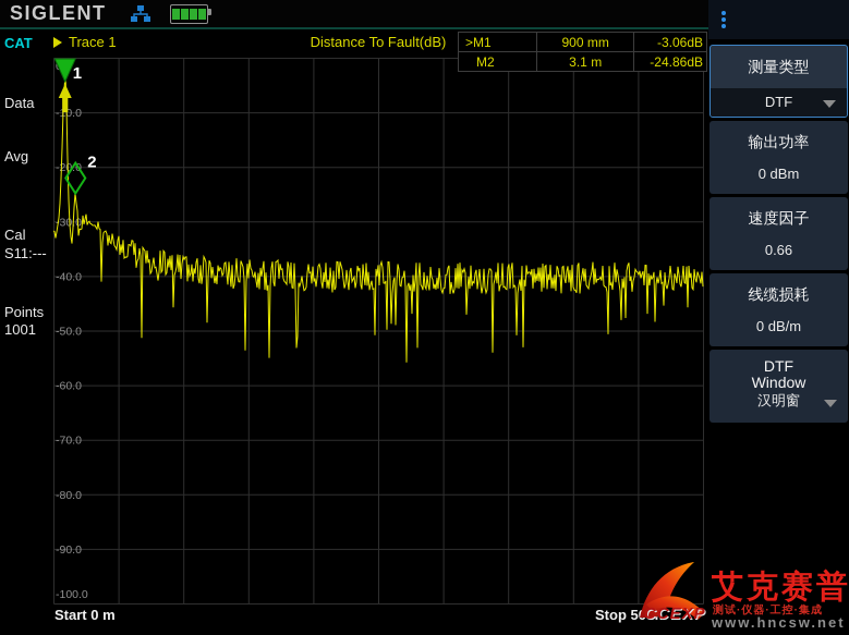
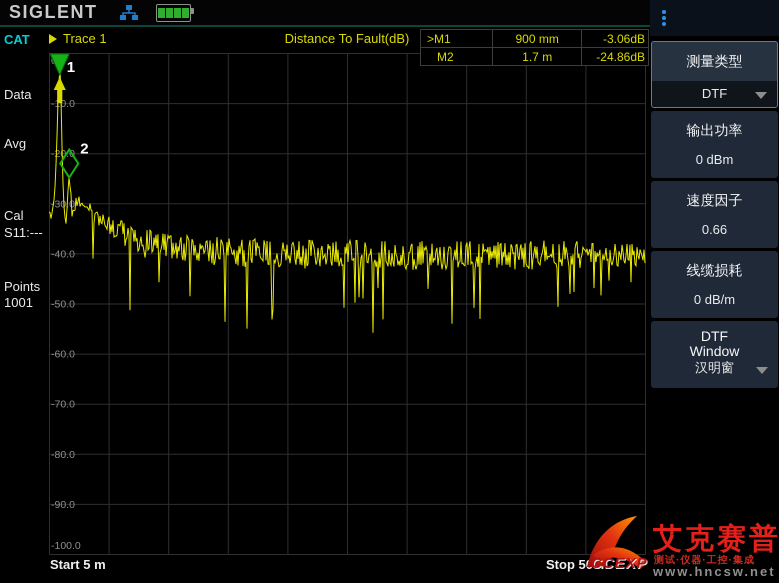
  SIGLENT
  CAT
  Data
  Avg
  Cal
  S11:---
  Points
  1001
  Trace 1
  Distance To Fault(dB)
  >M1	900 mm	-3.06dB
- M2	3.1 m	-24.86dB
+ M2	1.7 m	-24.86dB
  -10.0
  -20.
  -300
  -40.0
  -50.0
  -60.0
  -70.0
  -80.0
  -90.0
  -100.0
  1
  2
- Start 0 m
+ Start 5 m
  Stop 5
  测量类型
  DTF
  输出功率
  0 dBm
  速度因子
  0.66
  线缆损耗
  0 dB/m
  DTF Window
  汉明窗
  CCEXP
  艾克赛普
  测试·仪器·工控·集成
  www.hncsw.net
